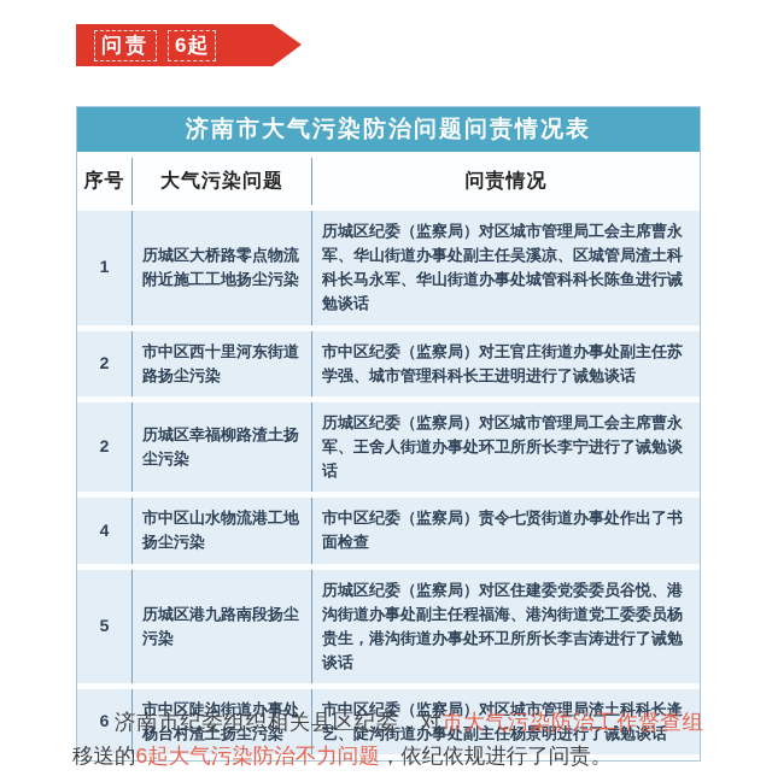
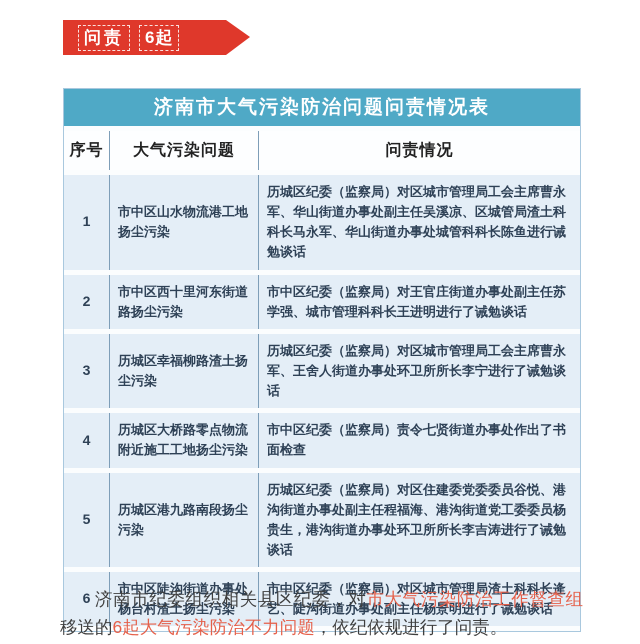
  问责
  6起
  济南市大气污染防治问题问责情况表
  序号	大气污染问题	问责情况
- 1	历城区大桥路零点物流附近施工工地扬尘污染	历城区纪委（监察局）对区城市管理局工会主席曹永军、华山街道办事处副主任吴溪凉、区城管局渣土科科长马永军、华山街道办事处城管科科长陈鱼进行诫勉谈话
+ 1	市中区山水物流港工地扬尘污染	历城区纪委（监察局）对区城市管理局工会主席曹永军、华山街道办事处副主任吴溪凉、区城管局渣土科科长马永军、华山街道办事处城管科科长陈鱼进行诫勉谈话
  2	市中区西十里河东街道路扬尘污染	市中区纪委（监察局）对王官庄街道办事处副主任苏学强、城市管理科科长王进明进行了诫勉谈话
- 2	历城区幸福柳路渣土扬尘污染	历城区纪委（监察局）对区城市管理局工会主席曹永军、王舍人街道办事处环卫所所长李宁进行了诫勉谈话
+ 3	历城区幸福柳路渣土扬尘污染	历城区纪委（监察局）对区城市管理局工会主席曹永军、王舍人街道办事处环卫所所长李宁进行了诫勉谈话
- 4	市中区山水物流港工地扬尘污染	市中区纪委（监察局）责令七贤街道办事处作出了书面检查
+ 4	历城区大桥路零点物流附近施工工地扬尘污染	市中区纪委（监察局）责令七贤街道办事处作出了书面检查
  5	历城区港九路南段扬尘污染	历城区纪委（监察局）对区住建委党委委员谷悦、港沟街道办事处副主任程福海、港沟街道党工委委员杨贵生，港沟街道办事处环卫所所长李吉涛进行了诫勉谈话
  6	市中区陡沟街道办事处杨台村渣土扬尘污染	市中区纪委（监察局）对区城市管理局渣土科科长逄艺、陡沟街道办事处副主任杨景明进行了诫勉谈话
  济南市纪委组织相关县区纪委，对市大气污染防治工作督查组移送的6起大气污染防治不力问题，依纪依规进行了问责。
